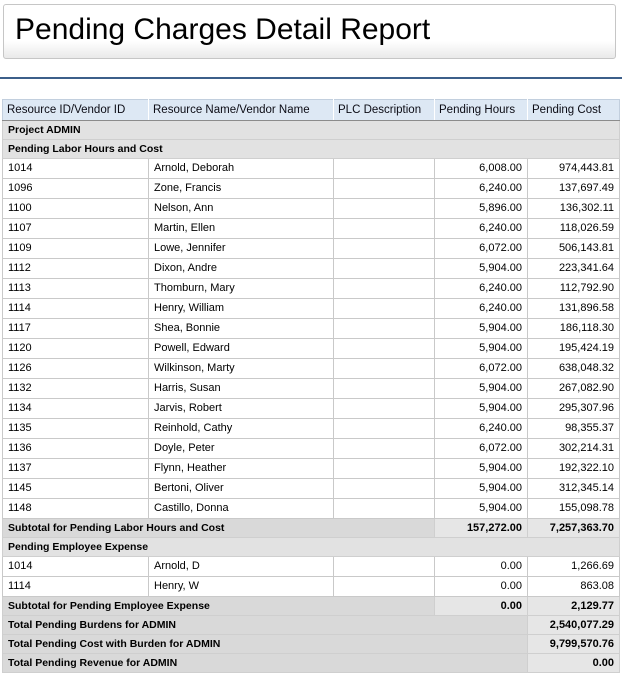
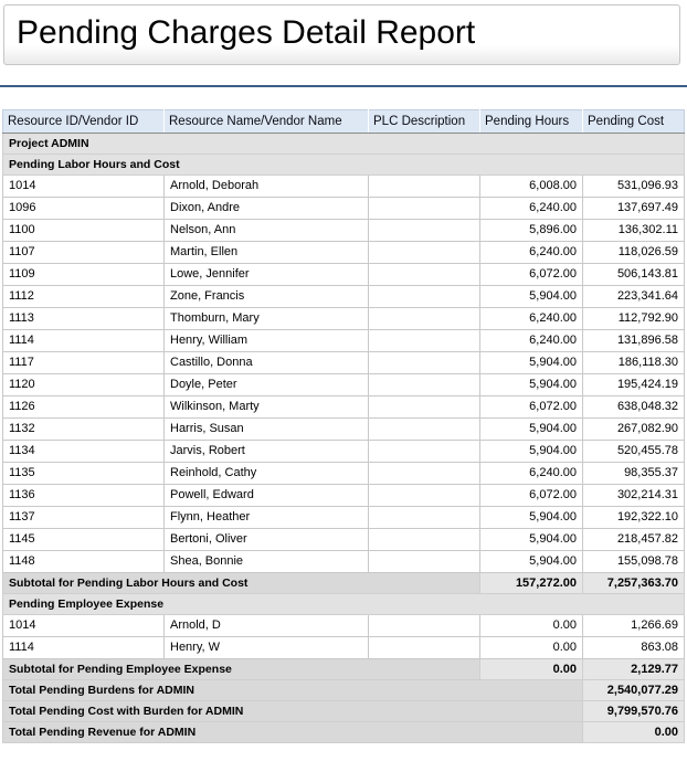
  Pending Charges Detail Report
  Resource ID/Vendor ID	Resource Name/Vendor Name	PLC Description	Pending Hours	Pending Cost
  Project ADMIN
  Pending Labor Hours and Cost
- 1014	Arnold, Deborah		6,008.00	974,443.81
+ 1014	Arnold, Deborah		6,008.00	531,096.93
- 1096	Zone, Francis		6,240.00	137,697.49
+ 1096	Dixon, Andre		6,240.00	137,697.49
  1100	Nelson, Ann		5,896.00	136,302.11
  1107	Martin, Ellen		6,240.00	118,026.59
  1109	Lowe, Jennifer		6,072.00	506,143.81
- 1112	Dixon, Andre		5,904.00	223,341.64
+ 1112	Zone, Francis		5,904.00	223,341.64
  1113	Thomburn, Mary		6,240.00	112,792.90
  1114	Henry, William		6,240.00	131,896.58
- 1117	Shea, Bonnie		5,904.00	186,118.30
+ 1117	Castillo, Donna		5,904.00	186,118.30
- 1120	Powell, Edward		5,904.00	195,424.19
+ 1120	Doyle, Peter		5,904.00	195,424.19
  1126	Wilkinson, Marty		6,072.00	638,048.32
  1132	Harris, Susan		5,904.00	267,082.90
- 1134	Jarvis, Robert		5,904.00	295,307.96
+ 1134	Jarvis, Robert		5,904.00	520,455.78
  1135	Reinhold, Cathy		6,240.00	98,355.37
- 1136	Doyle, Peter		6,072.00	302,214.31
+ 1136	Powell, Edward		6,072.00	302,214.31
  1137	Flynn, Heather		5,904.00	192,322.10
- 1145	Bertoni, Oliver		5,904.00	312,345.14
+ 1145	Bertoni, Oliver		5,904.00	218,457.82
- 1148	Castillo, Donna		5,904.00	155,098.78
+ 1148	Shea, Bonnie		5,904.00	155,098.78
  Subtotal for Pending Labor Hours and Cost	157,272.00	7,257,363.70
  Pending Employee Expense
  1014	Arnold, D		0.00	1,266.69
  1114	Henry, W		0.00	863.08
  Subtotal for Pending Employee Expense	0.00	2,129.77
  Total Pending Burdens for ADMIN	2,540,077.29
  Total Pending Cost with Burden for ADMIN	9,799,570.76
  Total Pending Revenue for ADMIN	0.00
